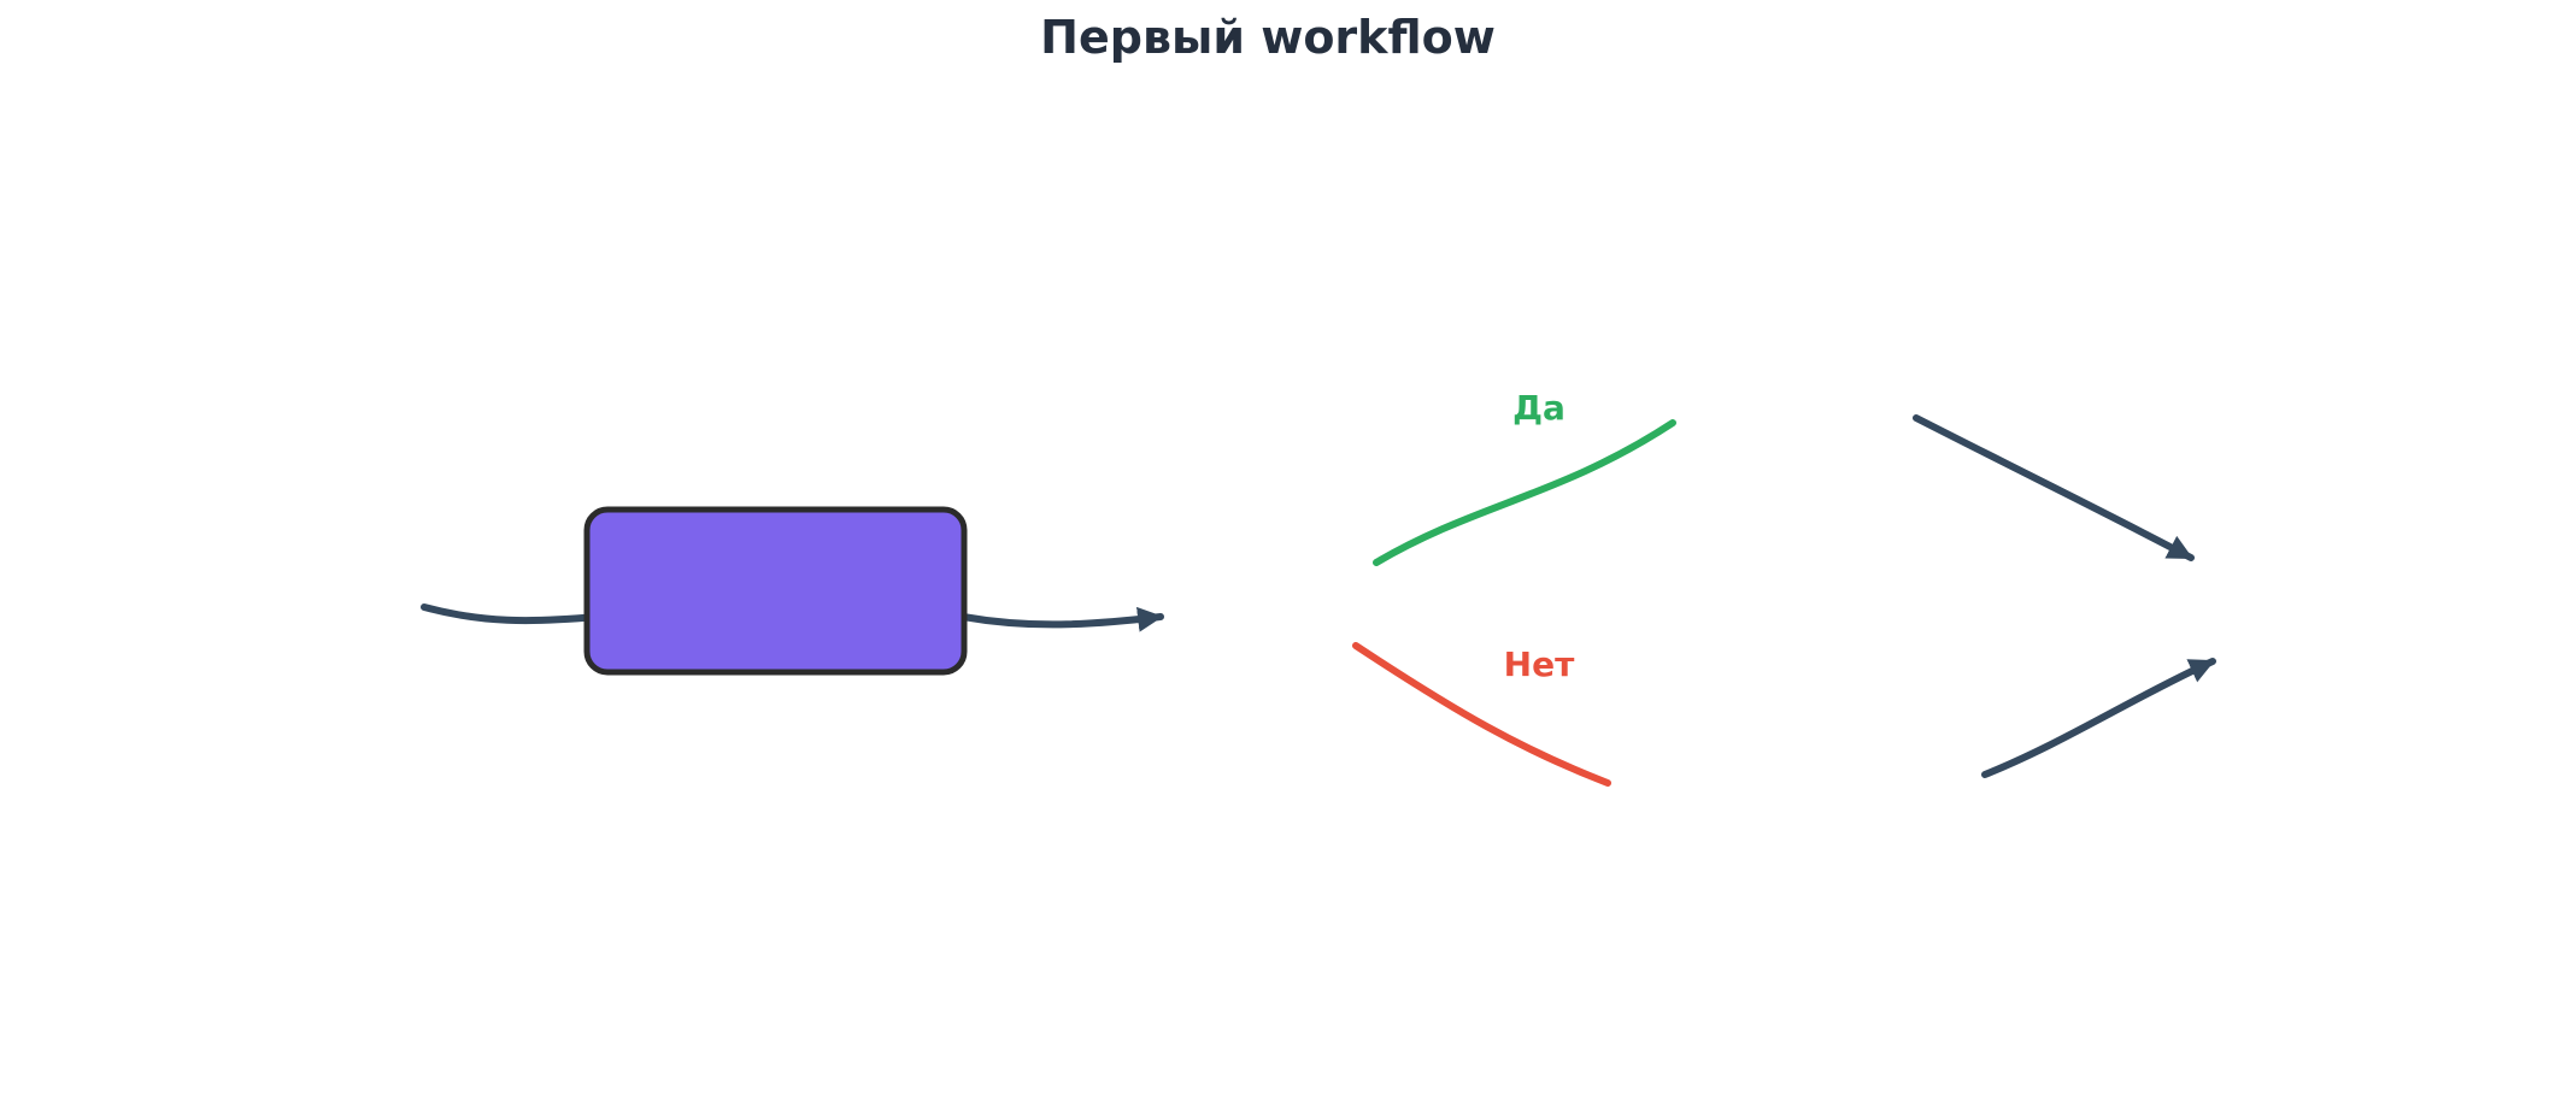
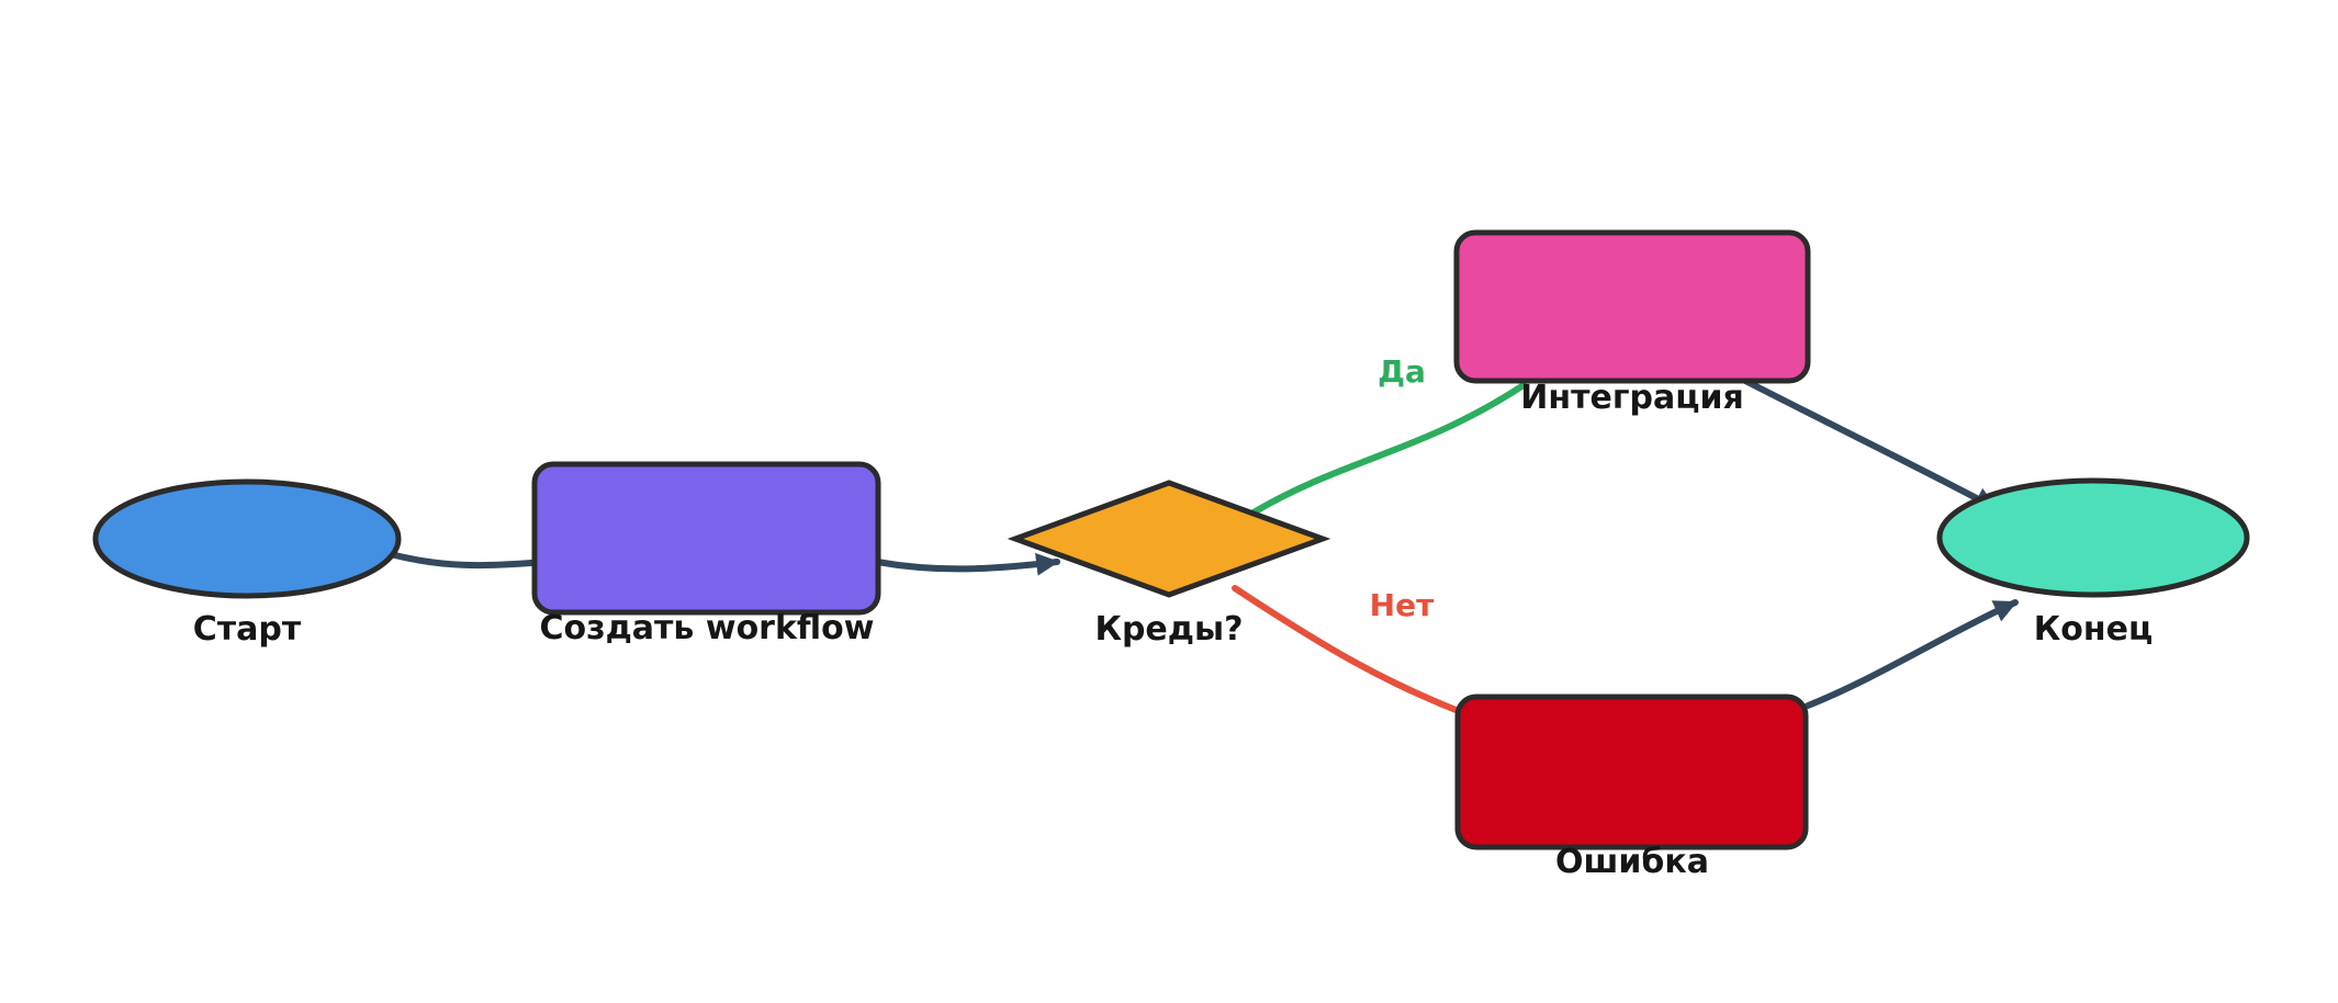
- Первый workflow
  Да
  Нет
+ Старт
+ Создать workflow
+ Креды?
+ Интеграция
+ Ошибка
+ Конец
